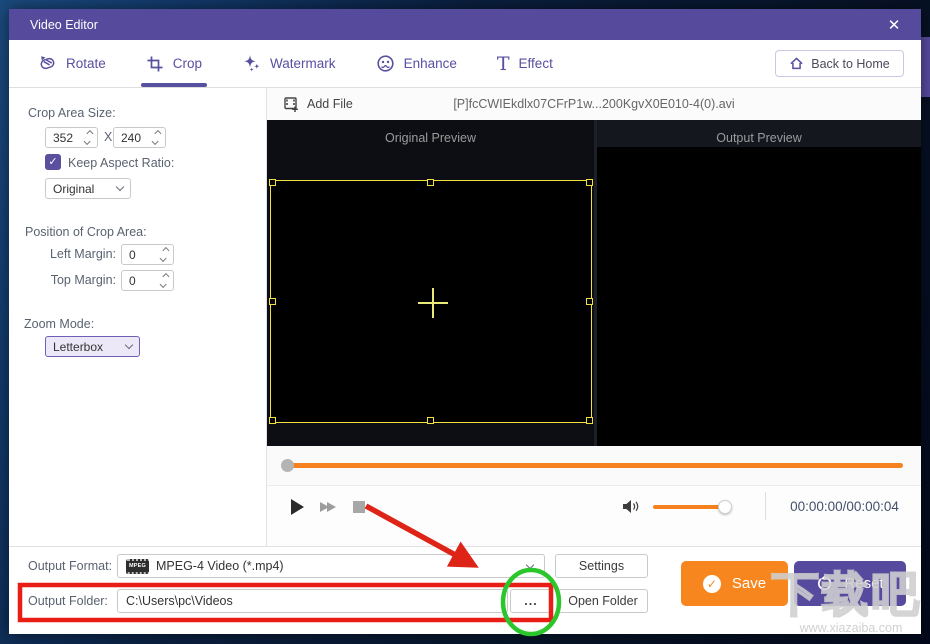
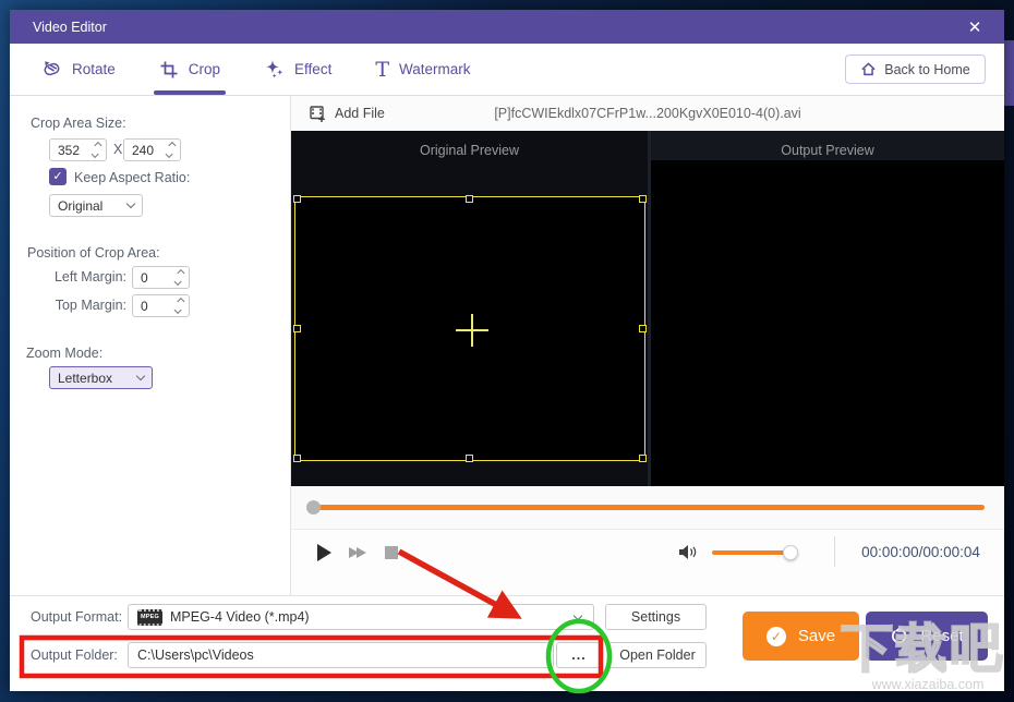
  Video Editor
  ✕
  Rotate
  Crop
- Watermark
+ Effect
- Enhance
  T
- Effect
+ Watermark
  Back to Home
  Crop Area Size:
  352
  X
  240
  ✓
  Keep Aspect Ratio:
  Original
  Position of Crop Area:
  Left Margin:
  0
  Top Margin:
  0
  Zoom Mode:
  Letterbox
  [P]fcCWIEkdlx07CFrP1w...200KgvX0E010-4(0).avi
  Add File
  Original Preview
  Output Preview
  00:00:00/00:00:04
  Output Format:
  MPEG-4 Video (*.mp4)
  Settings
  Output Folder:
  C:\Users\pc\Videos
  ...
  Open Folder
  ✓
  Save
  Reset
  下载吧
  www.xiazaiba.com
